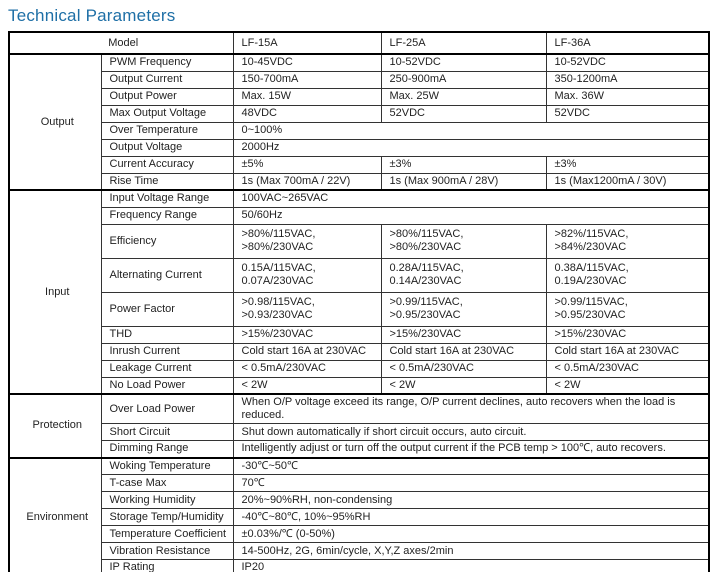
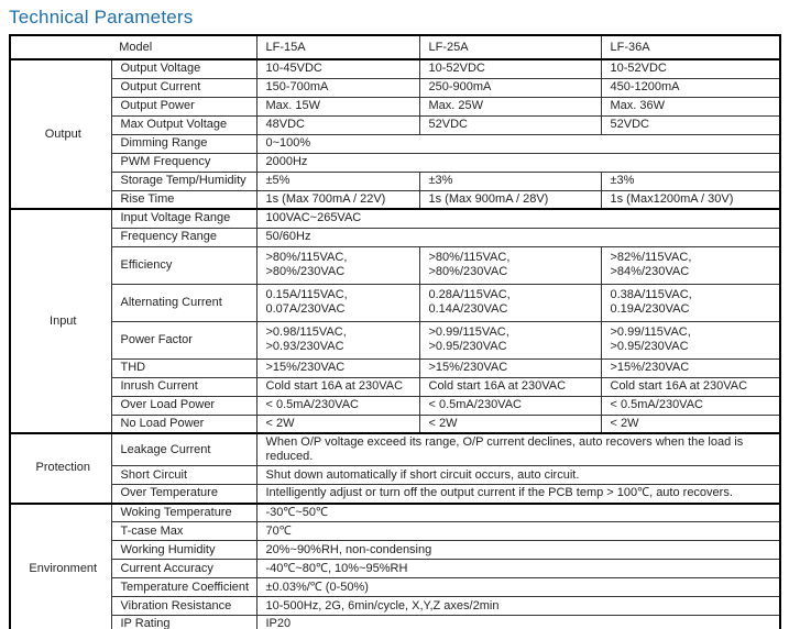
  Technical Parameters
  Model	LF-15A	LF-25A	LF-36A
- Output	PWM Frequency	10-45VDC	10-52VDC	10-52VDC
+ Output	Output Voltage	10-45VDC	10-52VDC	10-52VDC
- Output Current	150-700mA	250-900mA	350-1200mA
+ Output Current	150-700mA	250-900mA	450-1200mA
  Output Power	Max. 15W	Max. 25W	Max. 36W
  Max Output Voltage	48VDC	52VDC	52VDC
- Over Temperature	0~100%
+ Dimming Range	0~100%
- Output Voltage	2000Hz
+ PWM Frequency	2000Hz
- Current Accuracy	±5%	±3%	±3%
+ Storage Temp/Humidity	±5%	±3%	±3%
  Rise Time	1s (Max 700mA / 22V)	1s (Max 900mA / 28V)	1s (Max1200mA / 30V)
  Input	Input Voltage Range	100VAC~265VAC
  Frequency Range	50/60Hz
  Efficiency	>80%/115VAC, >80%/230VAC	>80%/115VAC, >80%/230VAC	>82%/115VAC, >84%/230VAC
  Alternating Current	0.15A/115VAC, 0.07A/230VAC	0.28A/115VAC, 0.14A/230VAC	0.38A/115VAC, 0.19A/230VAC
  Power Factor	>0.98/115VAC, >0.93/230VAC	>0.99/115VAC, >0.95/230VAC	>0.99/115VAC, >0.95/230VAC
  THD	>15%/230VAC	>15%/230VAC	>15%/230VAC
  Inrush Current	Cold start 16A at 230VAC	Cold start 16A at 230VAC	Cold start 16A at 230VAC
- Leakage Current	< 0.5mA/230VAC	< 0.5mA/230VAC	< 0.5mA/230VAC
+ Over Load Power	< 0.5mA/230VAC	< 0.5mA/230VAC	< 0.5mA/230VAC
  No Load Power	< 2W	< 2W	< 2W
- Protection	Over Load Power	When O/P voltage exceed its range, O/P current declines, auto recovers when the load is reduced.
+ Protection	Leakage Current	When O/P voltage exceed its range, O/P current declines, auto recovers when the load is reduced.
  Short Circuit	Shut down automatically if short circuit occurs, auto circuit.
- Dimming Range	Intelligently adjust or turn off the output current if the PCB temp > 100℃, auto recovers.
+ Over Temperature	Intelligently adjust or turn off the output current if the PCB temp > 100℃, auto recovers.
  Environment	Woking Temperature	-30℃~50℃
  T-case Max	70℃
  Working Humidity	20%~90%RH, non-condensing
- Storage Temp/Humidity	-40℃~80℃, 10%~95%RH
+ Current Accuracy	-40℃~80℃, 10%~95%RH
  Temperature Coefficient	±0.03%/℃ (0-50%)
- Vibration Resistance	14-500Hz, 2G, 6min/cycle, X,Y,Z axes/2min
+ Vibration Resistance	10-500Hz, 2G, 6min/cycle, X,Y,Z axes/2min
  IP Rating	IP20
